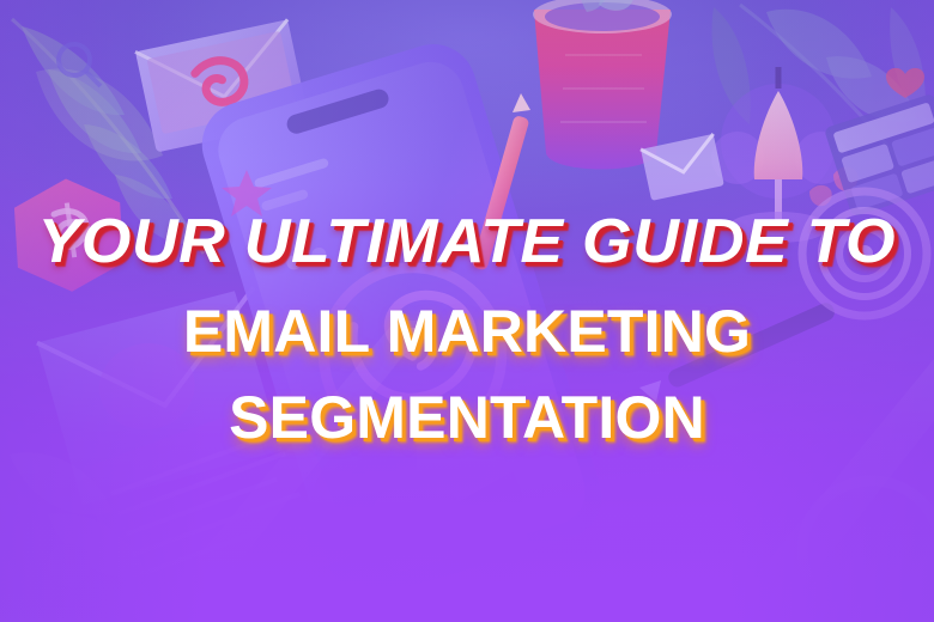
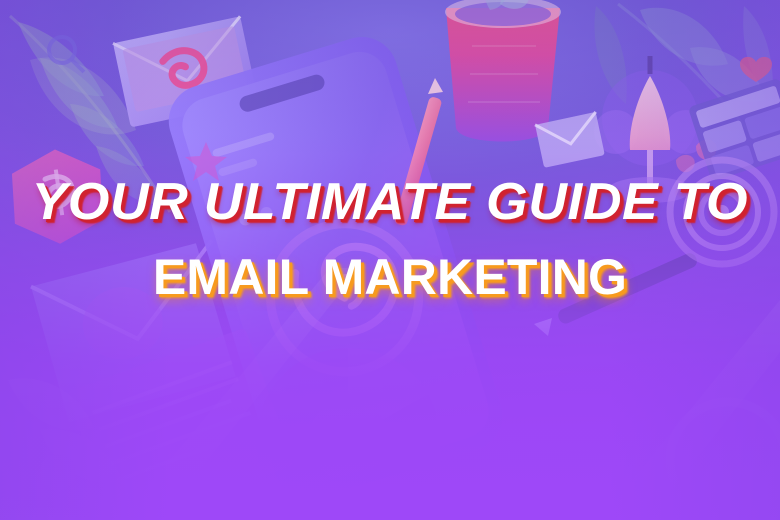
  YOUR ULTIMATE GUIDE TO
  EMAIL MARKETING
- SEGMENTATION
